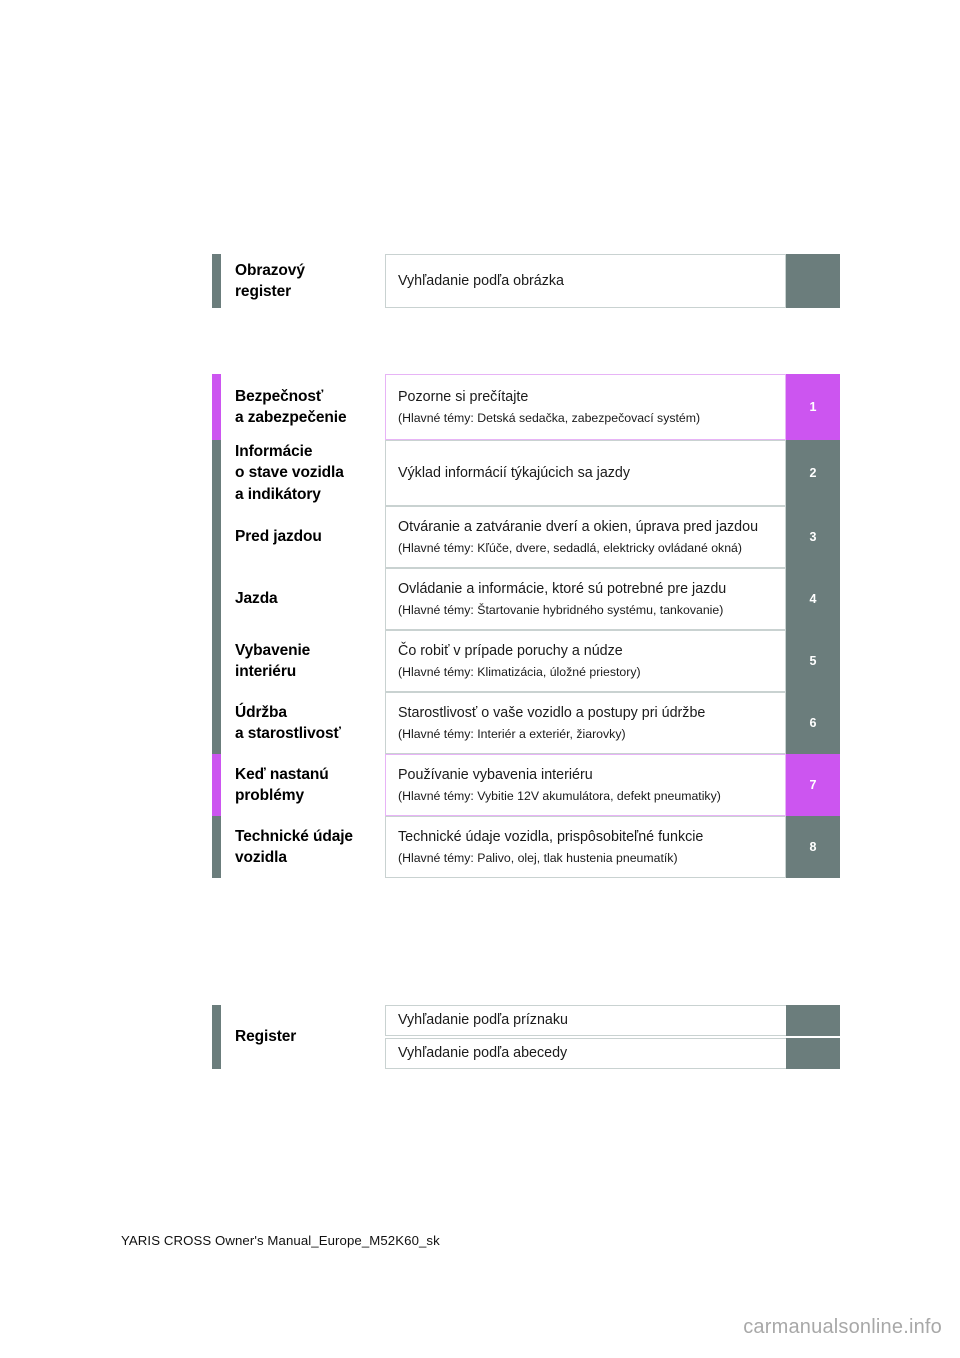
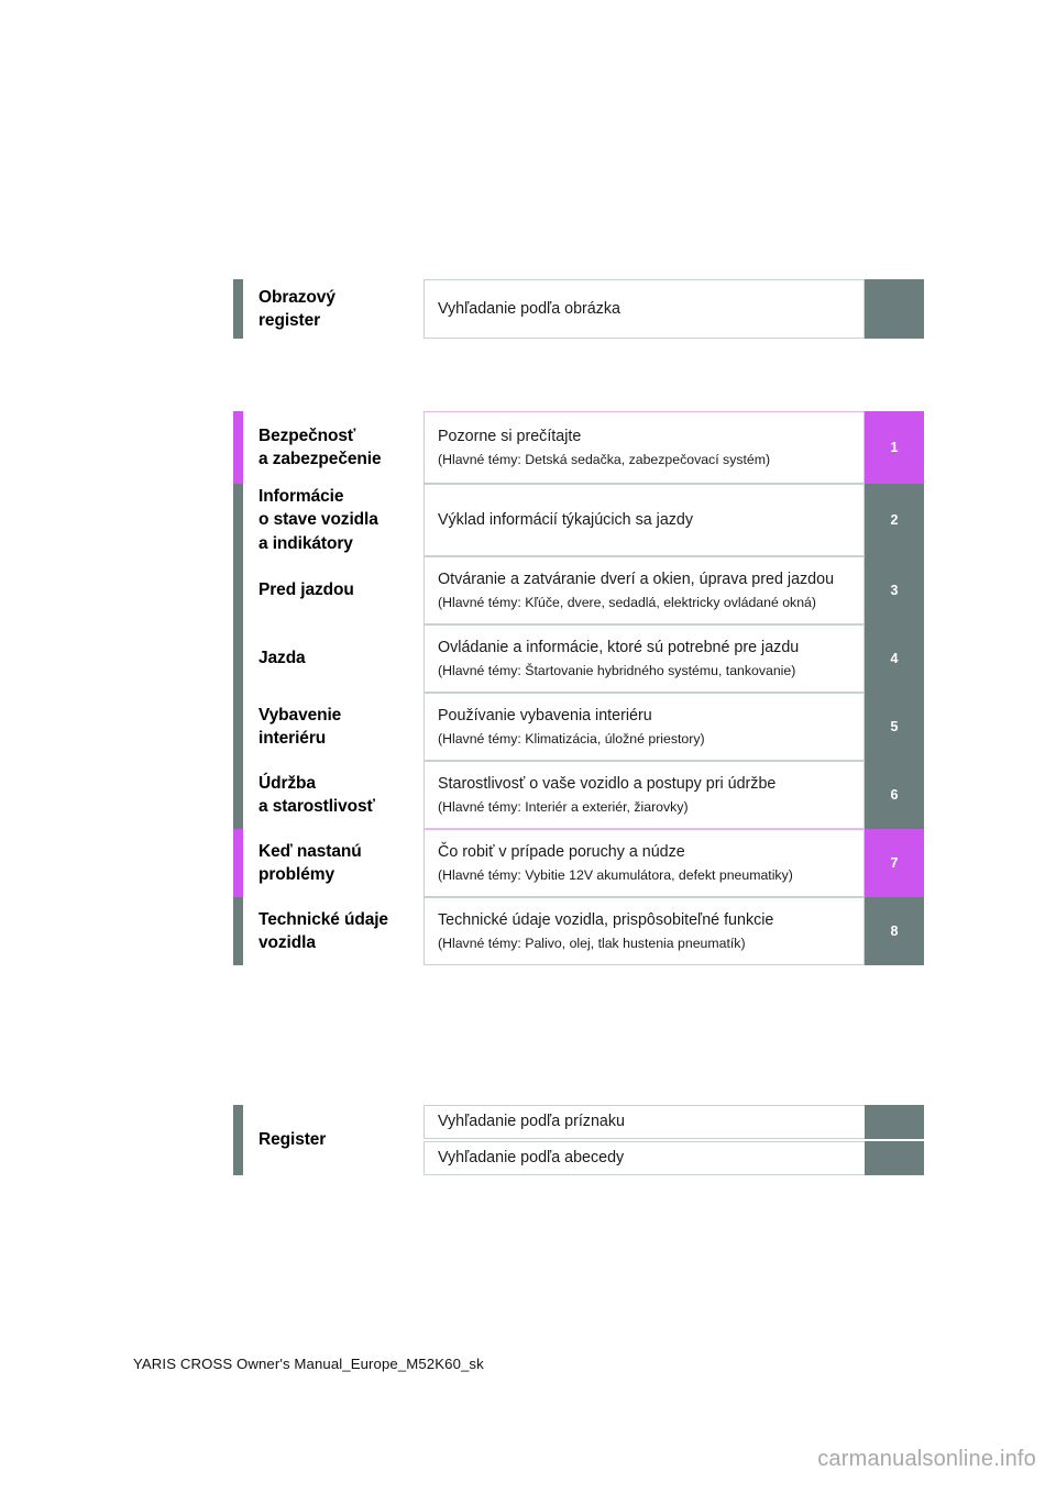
  Obrazový
  register
  Vyhľadanie podľa obrázka
  Bezpečnosť
  a zabezpečenie
  Pozorne si prečítajte
  (Hlavné témy: Detská sedačka, zabezpečovací systém)
  1
  Informácie
  o stave vozidla
  a indikátory
  Výklad informácií týkajúcich sa jazdy
  2
  Pred jazdou
  Otváranie a zatváranie dverí a okien, úprava pred jazdou
  (Hlavné témy: Kľúče, dvere, sedadlá, elektricky ovládané okná)
  3
  Jazda
  Ovládanie a informácie, ktoré sú potrebné pre jazdu
  (Hlavné témy: Štartovanie hybridného systému, tankovanie)
  4
  Vybavenie
  interiéru
- Čo robiť v prípade poruchy a núdze
+ Používanie vybavenia interiéru
  (Hlavné témy: Klimatizácia, úložné priestory)
  5
  Údržba
  a starostlivosť
  Starostlivosť o vaše vozidlo a postupy pri údržbe
  (Hlavné témy: Interiér a exteriér, žiarovky)
  6
  Keď nastanú
  problémy
- Používanie vybavenia interiéru
+ Čo robiť v prípade poruchy a núdze
  (Hlavné témy: Vybitie 12V akumulátora, defekt pneumatiky)
  7
  Technické údaje
  vozidla
  Technické údaje vozidla, prispôsobiteľné funkcie
  (Hlavné témy: Palivo, olej, tlak hustenia pneumatík)
  8
  Register
  Vyhľadanie podľa príznaku
  Vyhľadanie podľa abecedy
  YARIS CROSS Owner's Manual_Europe_M52K60_sk
  carmanualsonline.info
